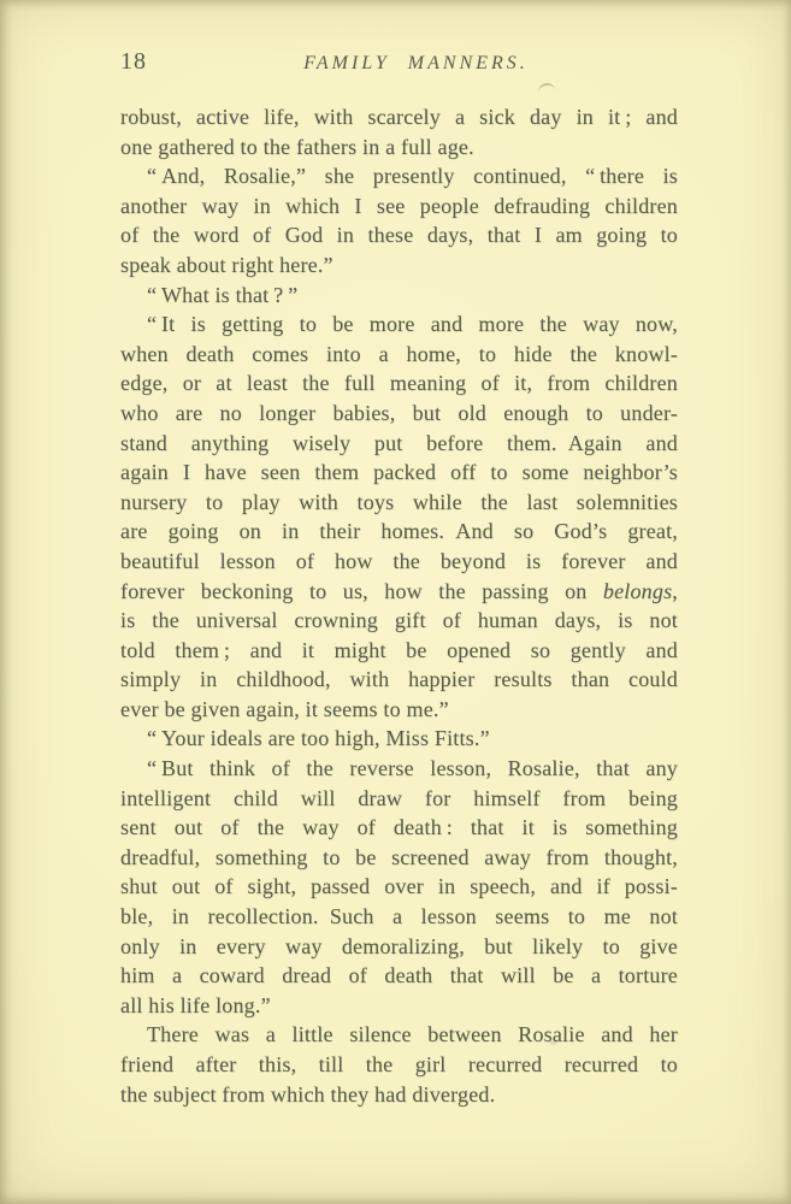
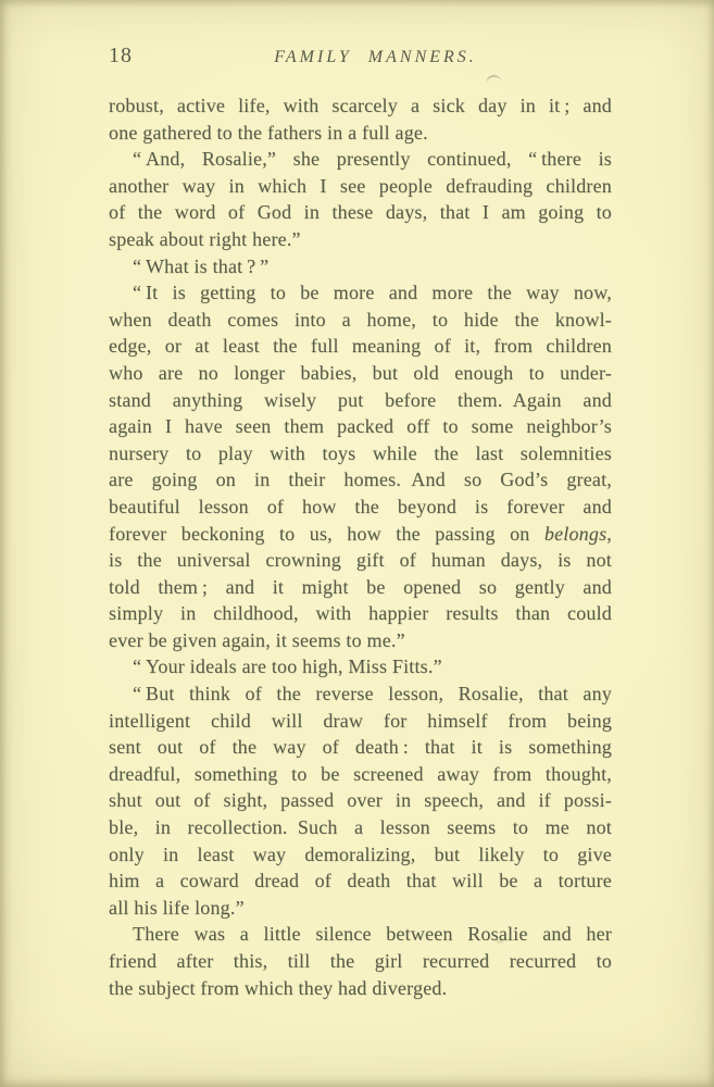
  18
  FAMILY MANNERS.
  robust, active life, with scarcely a sick day in it ; and
  one gathered to the fathers in a full age.
  “ And, Rosalie,” she presently continued, “ there is
  another way in which I see people defrauding children
  of the word of God in these days, that I am going to
  speak about right here.”
  “ What is that ? ”
  “ It is getting to be more and more the way now,
  when death comes into a home, to hide the knowl-
  edge, or at least the full meaning of it, from children
  who are no longer babies, but old enough to under-
  stand anything wisely put before them. Again and
  again I have seen them packed off to some neighbor’s
  nursery to play with toys while the last solemnities
  are going on in their homes. And so God’s great,
  beautiful lesson of how the beyond is forever and
  forever beckoning to us, how the passing on belongs,
  is the universal crowning gift of human days, is not
  told them ; and it might be opened so gently and
  simply in childhood, with happier results than could
  ever be given again, it seems to me.”
  “ Your ideals are too high, Miss Fitts.”
  “ But think of the reverse lesson, Rosalie, that any
  intelligent child will draw for himself from being
  sent out of the way of death : that it is something
  dreadful, something to be screened away from thought,
  shut out of sight, passed over in speech, and if possi-
  ble, in recollection. Such a lesson seems to me not
- only in every way demoralizing, but likely to give
+ only in least way demoralizing, but likely to give
  him a coward dread of death that will be a torture
  all his life long.”
  There was a little silence between Rosalie and her
  friend after this, till the girl recurred recurred to
  the subject from which they had diverged.
